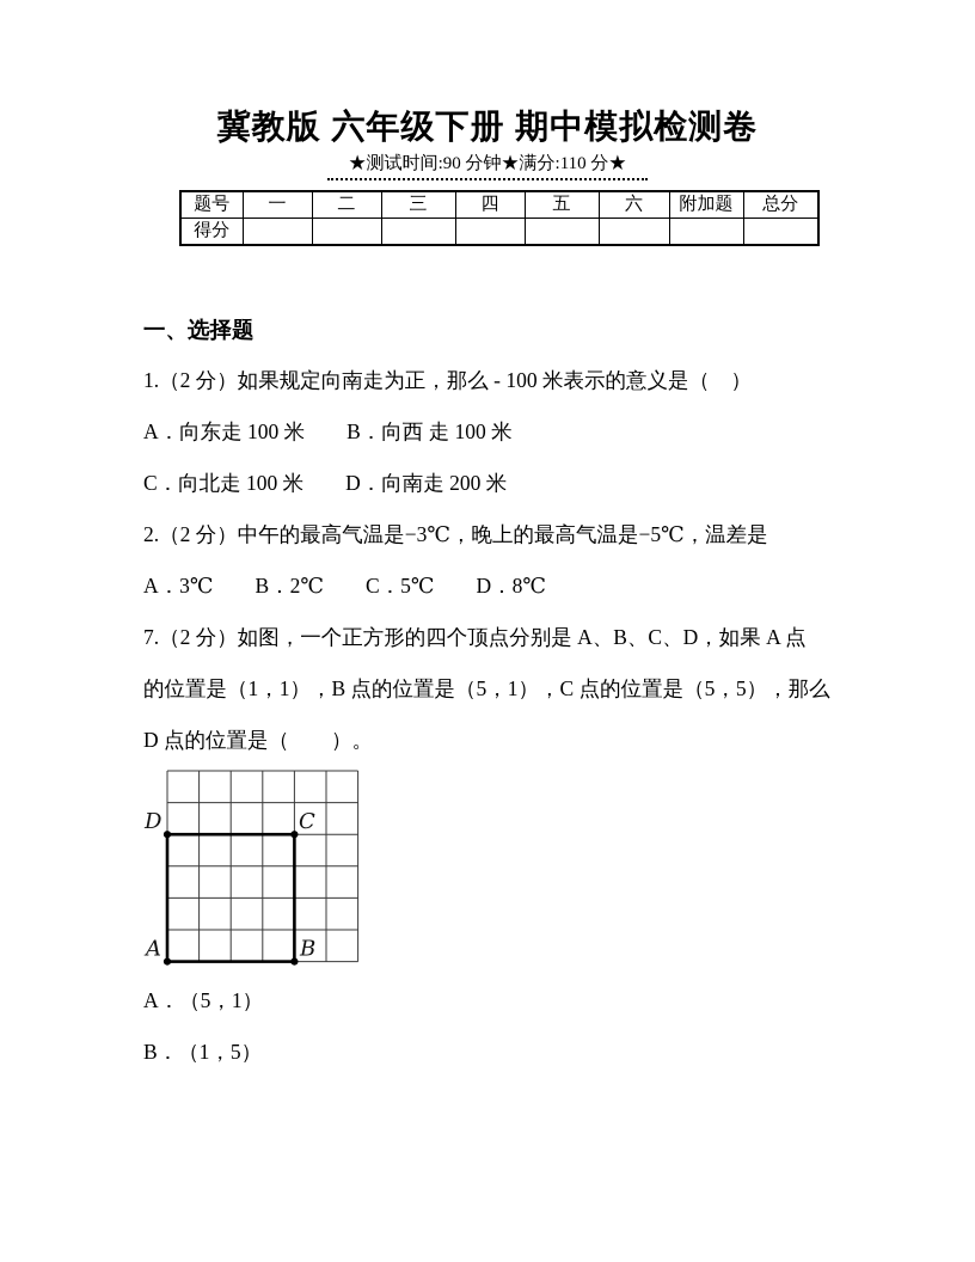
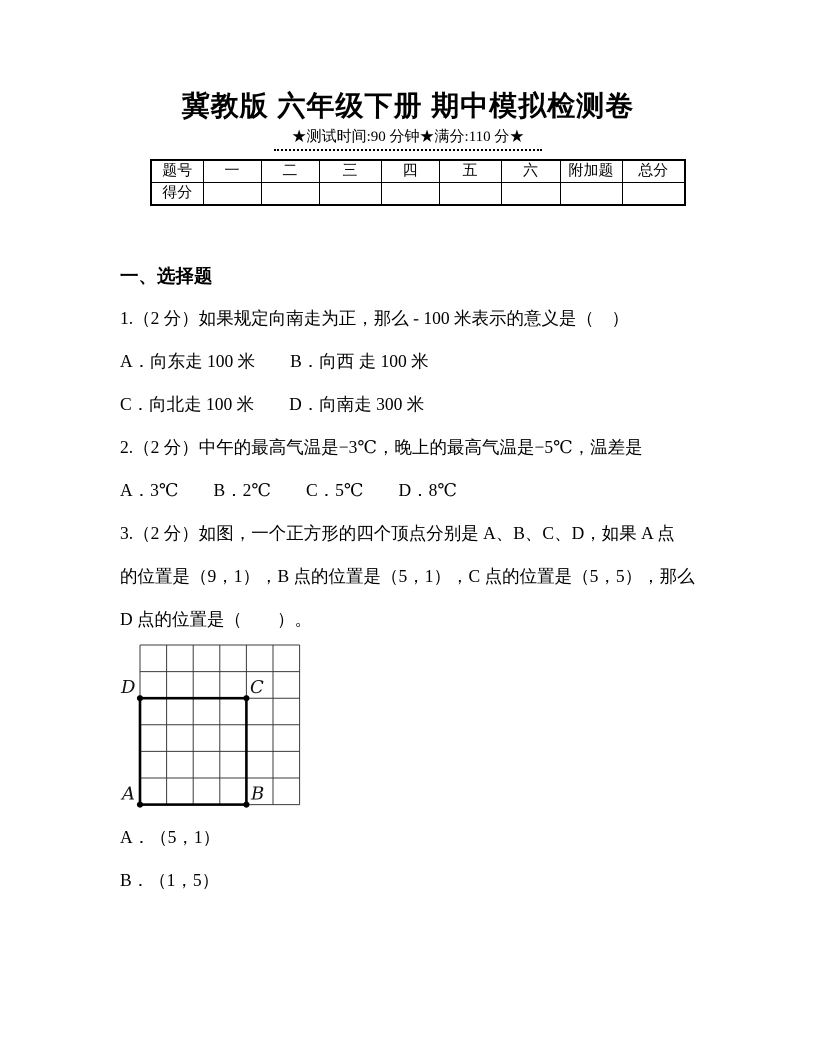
  冀教版 六年级下册 期中模拟检测卷
  ★测试时间:90 分钟★满分:110 分★
  题号	一	二	三	四	五	六	附加题	总分
  得分
  一、选择题
  1.（2 分）如果规定向南走为正，那么 - 100 米表示的意义是（ ）
  A．向东走 100 米 B．向西 走 100 米
- C．向北走 100 米 D．向南走 200 米
+ C．向北走 100 米 D．向南走 300 米
  2.（2 分）中午的最高气温是−3℃，晚上的最高气温是−5℃，温差是
  A．3℃ B．2℃ C．5℃ D．8℃
- 7.（2 分）如图，一个正方形的四个顶点分别是 A、B、C、D，如果 A 点
+ 3.（2 分）如图，一个正方形的四个顶点分别是 A、B、C、D，如果 A 点
- 的位置是（1，1），B 点的位置是（5，1），C 点的位置是（5，5），那么
+ 的位置是（9，1），B 点的位置是（5，1），C 点的位置是（5，5），那么
  D 点的位置是（ ）。
  D
  C
  A
  B
  A．（5，1）
  B．（1，5）
